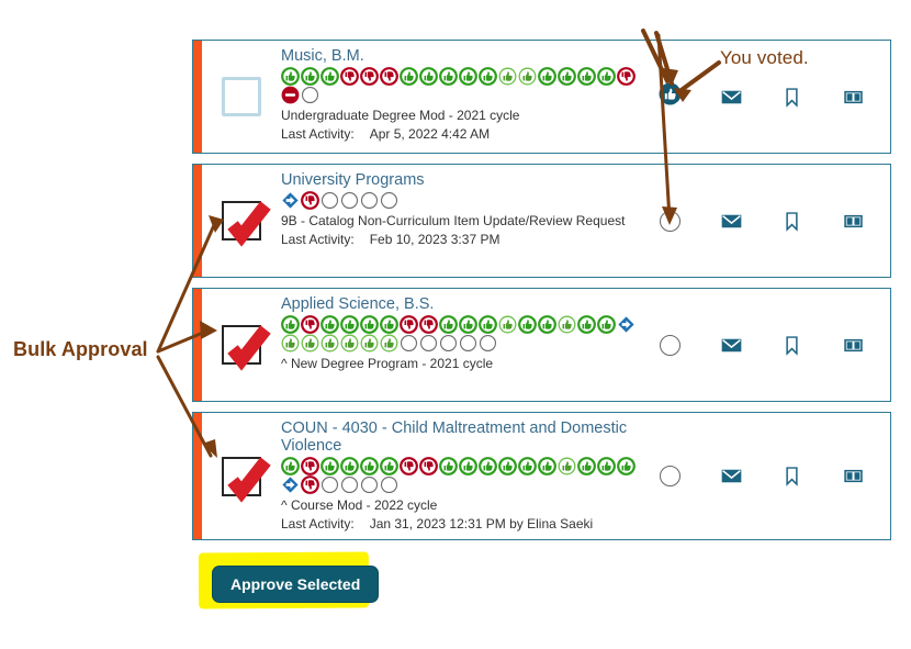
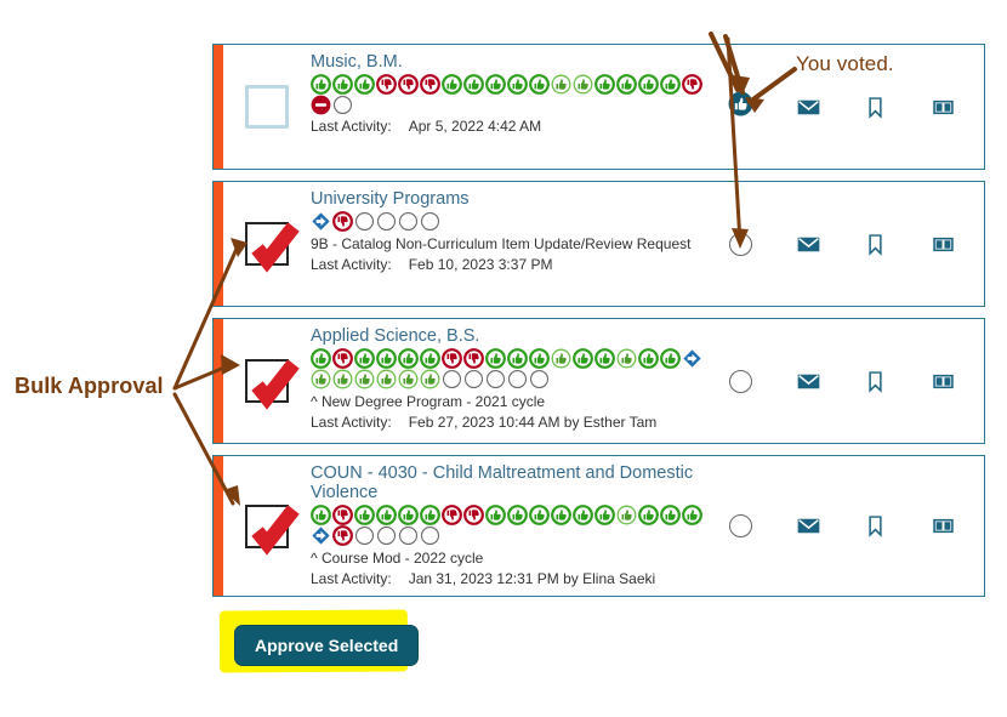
  Music, B.M.
- Undergraduate Degree Mod - 2021 cycle
  Last Activity: Apr 5, 2022 4:42 AM
  University Programs
  9B - Catalog Non-Curriculum Item Update/Review Request
  Last Activity: Feb 10, 2023 3:37 PM
  Applied Science, B.S.
  ^ New Degree Program - 2021 cycle
+ Last Activity: Feb 27, 2023 10:44 AM by Esther Tam
  COUN - 4030 - Child Maltreatment and Domestic Violence
  ^ Course Mod - 2022 cycle
  Last Activity: Jan 31, 2023 12:31 PM by Elina Saeki
  Approve Selected
  You voted.
  Bulk Approval
